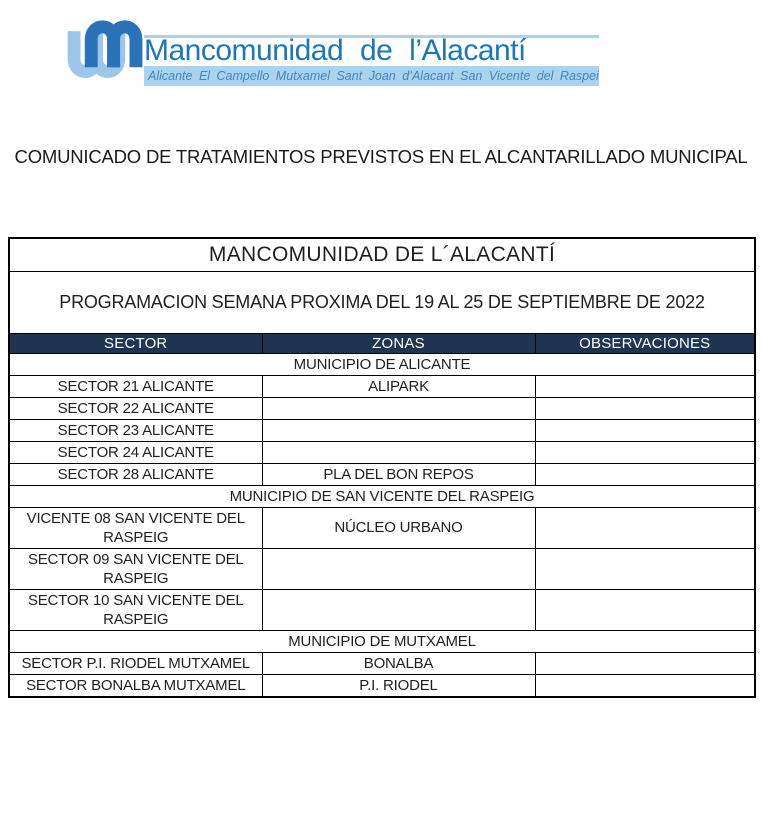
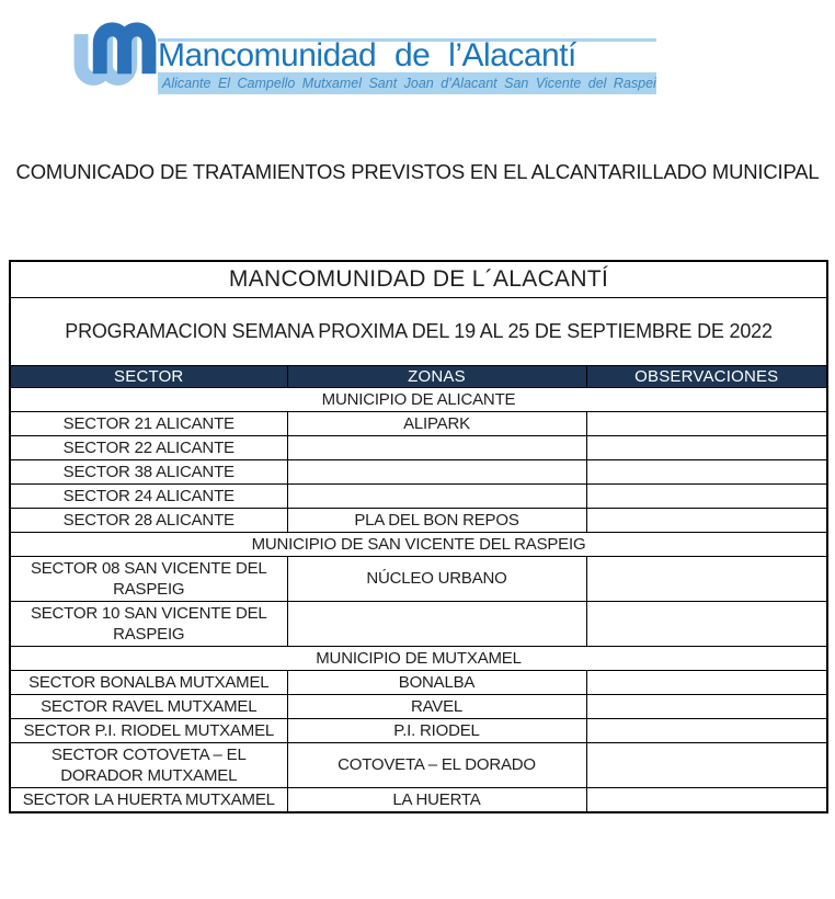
  Mancomunidad de l’Alacantí
  Alicante El Campello Mutxamel Sant Joan d’Alacant San Vicente del Raspei
  COMUNICADO DE TRATAMIENTOS PREVISTOS EN EL ALCANTARILLADO MUNICIPAL
  MANCOMUNIDAD DE L´ALACANTÍ
  PROGRAMACION SEMANA PROXIMA DEL 19 AL 25 DE SEPTIEMBRE DE 2022
  SECTOR	ZONAS	OBSERVACIONES
  MUNICIPIO DE ALICANTE
  SECTOR 21 ALICANTE	ALIPARK
  SECTOR 22 ALICANTE
- SECTOR 23 ALICANTE
+ SECTOR 38 ALICANTE
  SECTOR 24 ALICANTE
  SECTOR 28 ALICANTE	PLA DEL BON REPOS
  MUNICIPIO DE SAN VICENTE DEL RASPEIG
- VICENTE 08 SAN VICENTE DEL RASPEIG	NÚCLEO URBANO
+ SECTOR 08 SAN VICENTE DEL RASPEIG	NÚCLEO URBANO
- SECTOR 09 SAN VICENTE DEL RASPEIG
  SECTOR 10 SAN VICENTE DEL RASPEIG
  MUNICIPIO DE MUTXAMEL
- SECTOR P.I. RIODEL MUTXAMEL	BONALBA
+ SECTOR BONALBA MUTXAMEL	BONALBA
+ SECTOR RAVEL MUTXAMEL	RAVEL
- SECTOR BONALBA MUTXAMEL	P.I. RIODEL
+ SECTOR P.I. RIODEL MUTXAMEL	P.I. RIODEL
+ SECTOR COTOVETA – EL DORADOR MUTXAMEL	COTOVETA – EL DORADO
+ SECTOR LA HUERTA MUTXAMEL	LA HUERTA
